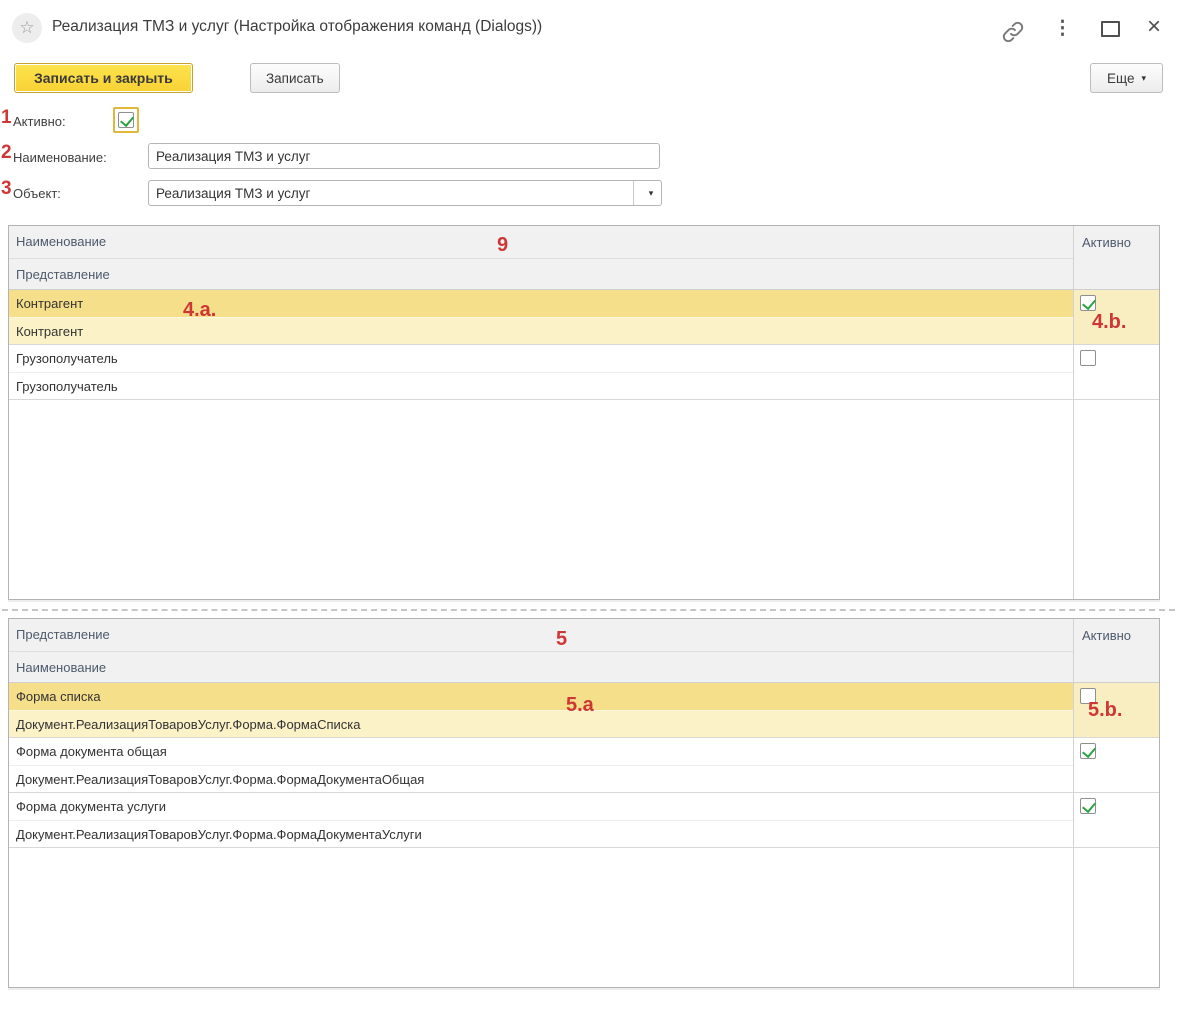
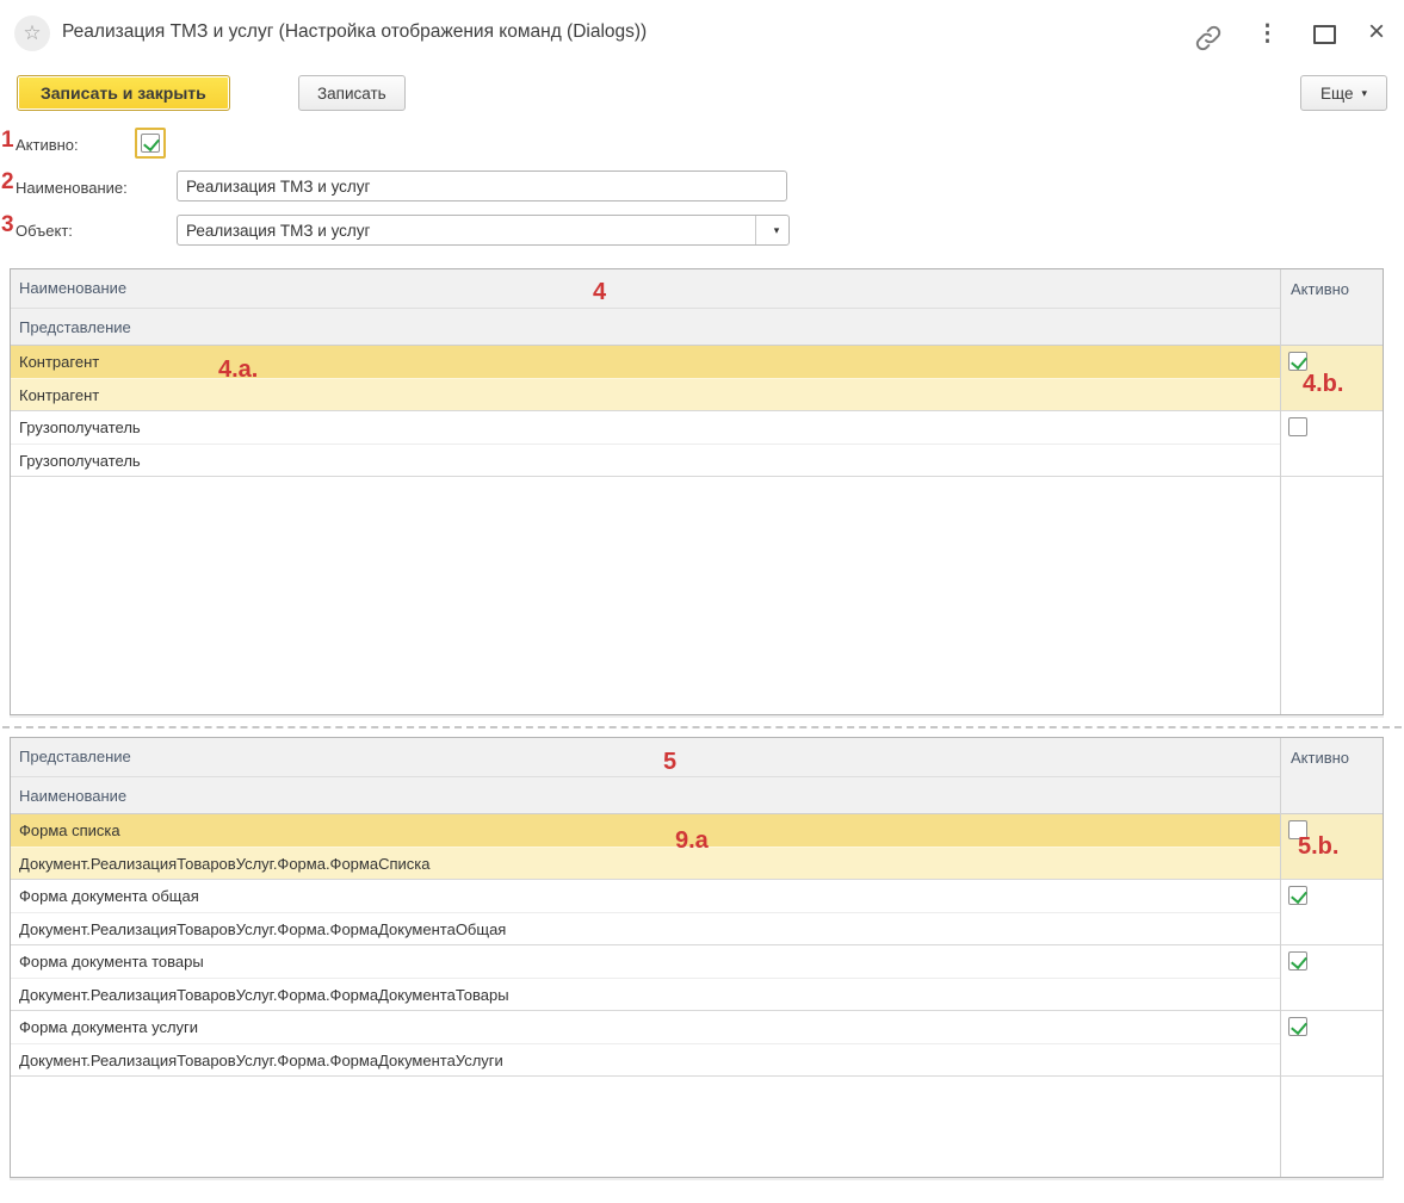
  ☆
  Реализация ТМЗ и услуг (Настройка отображения команд (Dialogs))
  ⋮
  ×
  Записать и закрыть
  Записать
  Еще
  ▾
  Активно:
  Наименование:
  Реализация ТМЗ и услуг
  Объект:
  Реализация ТМЗ и услуг
  ▾
  Наименование
  Представление
  Активно
  Контрагент
  Контрагент
  Грузополучатель
  Грузополучатель
  Представление
  Наименование
  Активно
  Форма списка
  Документ.РеализацияТоваровУслуг.Форма.ФормаСписка
  Форма документа общая
  Документ.РеализацияТоваровУслуг.Форма.ФормаДокументаОбщая
+ Форма документа товары
+ Документ.РеализацияТоваровУслуг.Форма.ФормаДокументаТовары
  Форма документа услуги
  Документ.РеализацияТоваровУслуг.Форма.ФормаДокументаУслуги
  1
  2
  3
- 9
+ 4
  4.a.
  4.b.
  5
- 5.a
+ 9.a
  5.b.
